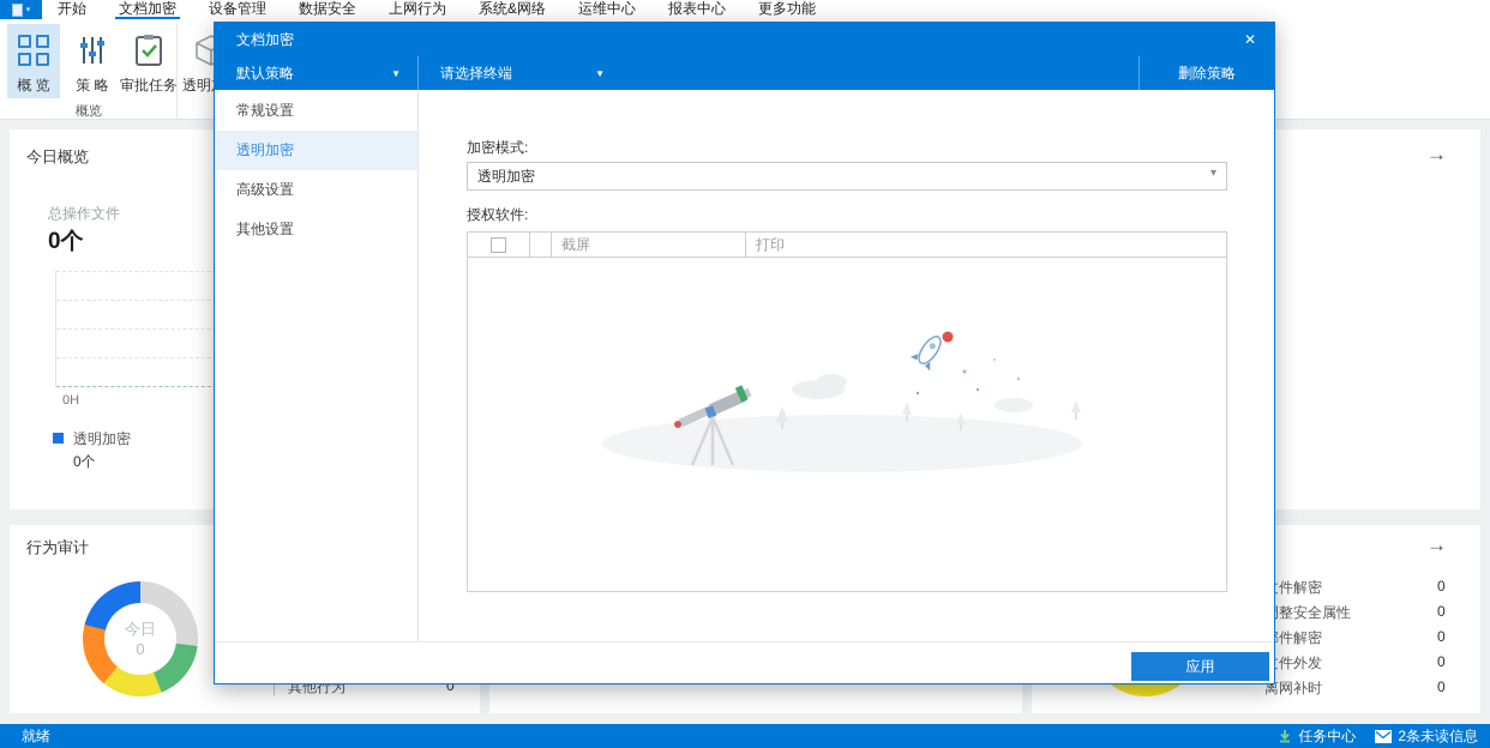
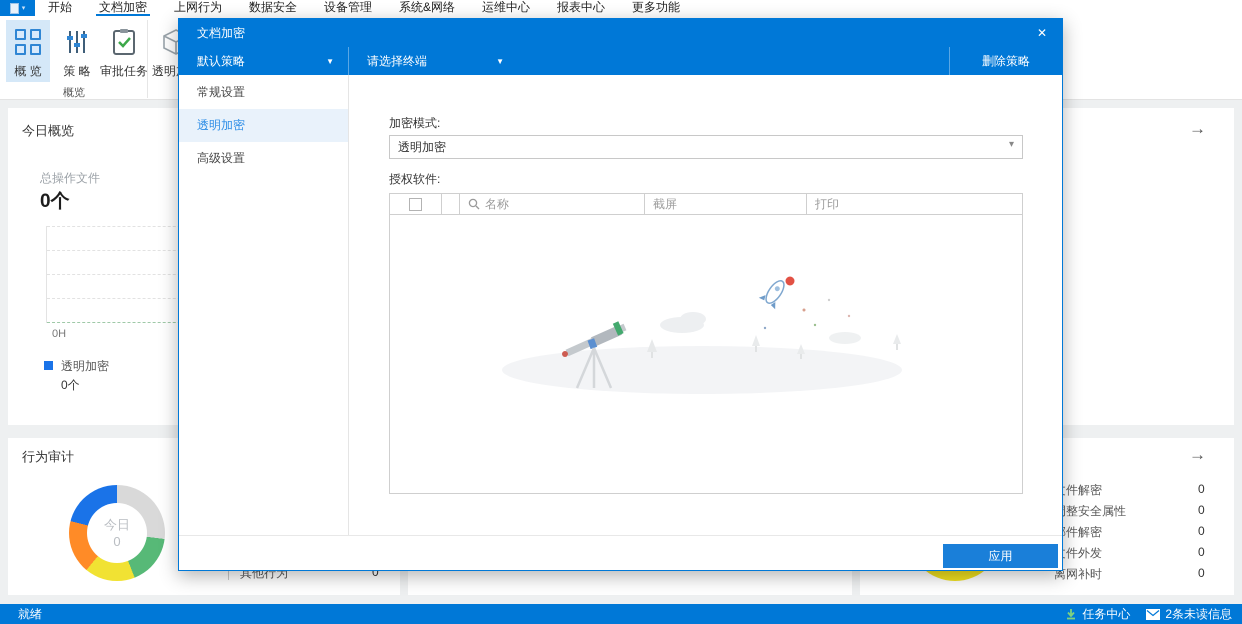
  开始
  文档加密
- 设备管理
+ 上网行为
  数据安全
- 上网行为
+ 设备管理
  系统&网络
  运维中心
  报表中心
  更多功能
  概 览
  策 略
  审批任务
  概览
  今日概览
  总操作文件
  0个
  0H
  透明加密
  0个
  行为审计
  今日
  0
  其他行为
  0
  →
  →
  件解密
  0
  整安全属性
  0
  件解密
  0
  件外发
  0
  离网补时
  0
  文档加密
  ✕
  默认策略
  ▼
  请选择终端
  ▼
  删除策略
  常规设置
  透明加密
  高级设置
- 其他设置
  加密模式:
  透明加密
  ▾
  授权软件:
+ 名称
  截屏
  打印
  应用
  就绪
  任务中心
  2条未读信息
